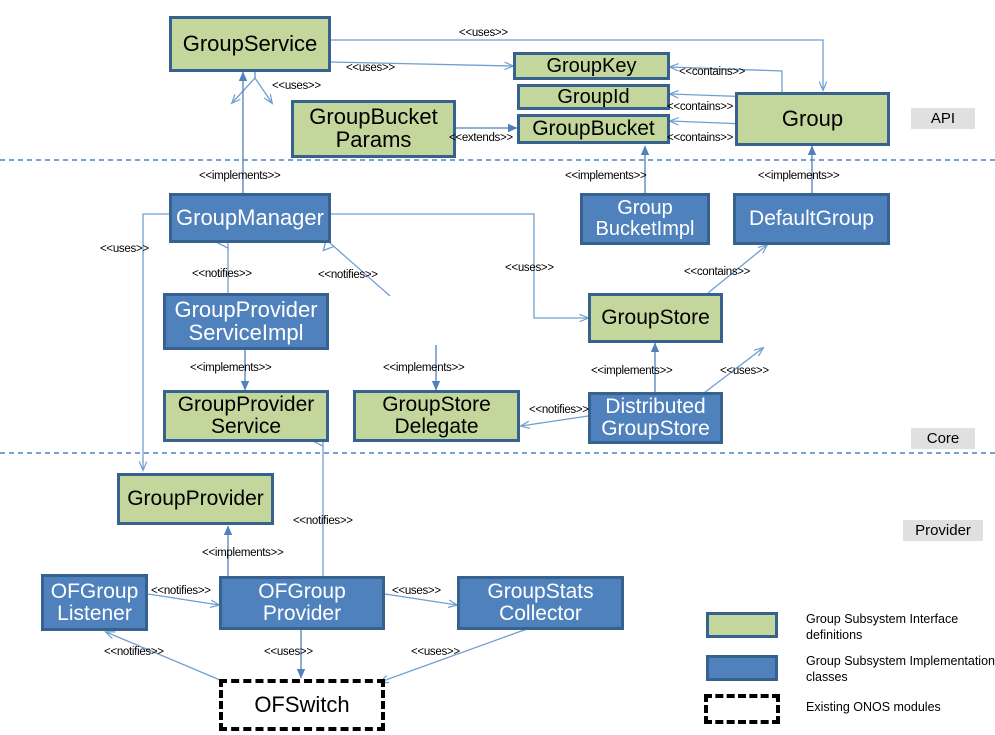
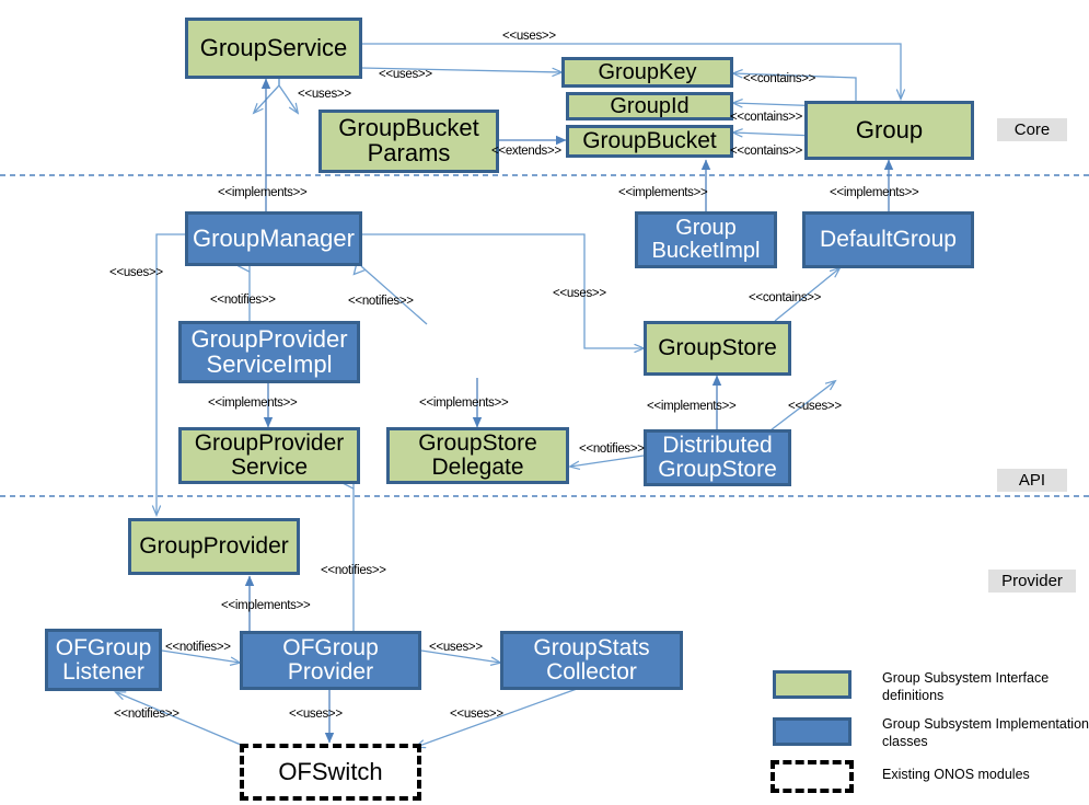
  <<uses>>
  <<uses>>
  <<uses>>
  <<extends>>
  <<contains>>
  <<contains>>
  <<contains>>
  <<implements>>
  <<implements>>
  <<implements>>
  <<uses>>
  <<notifies>>
  <<notifies>>
  <<uses>>
  <<contains>>
  <<implements>>
  <<implements>>
  <<implements>>
  <<uses>>
  <<notifies>>
  <<notifies>>
  <<implements>>
  <<notifies>>
  <<uses>>
  <<notifies>>
  <<uses>>
  <<uses>>
  GroupService
  GroupBucket
  Params
  GroupKey
  GroupId
  GroupBucket
  Group
- API
+ Core
  GroupManager
  Group
  BucketImpl
  DefaultGroup
  GroupProvider
  ServiceImpl
  GroupStore
  GroupProvider
  Service
  GroupStore
  Delegate
  Distributed
  GroupStore
- Core
+ API
  GroupProvider
  OFGroup
  Listener
  OFGroup
  Provider
  GroupStats
  Collector
  OFSwitch
  Provider
  Group Subsystem Interface definitions
  Group Subsystem Implementation classes
  Existing ONOS modules
